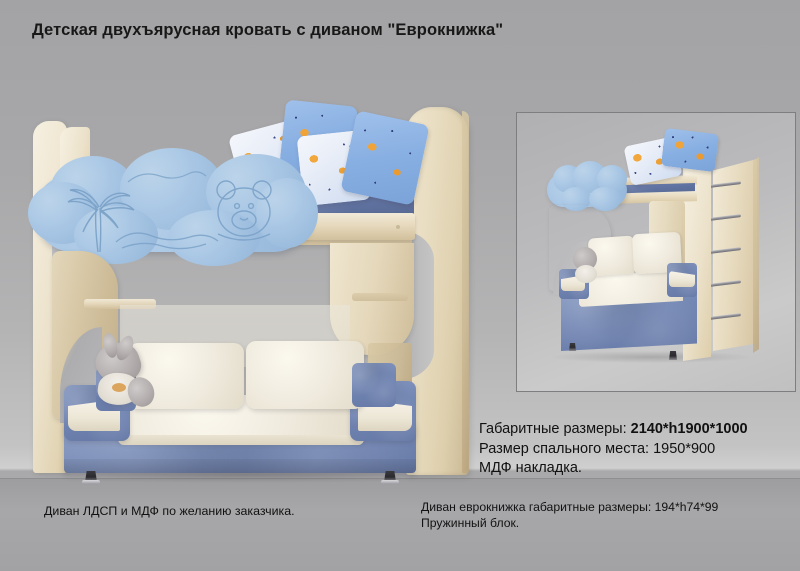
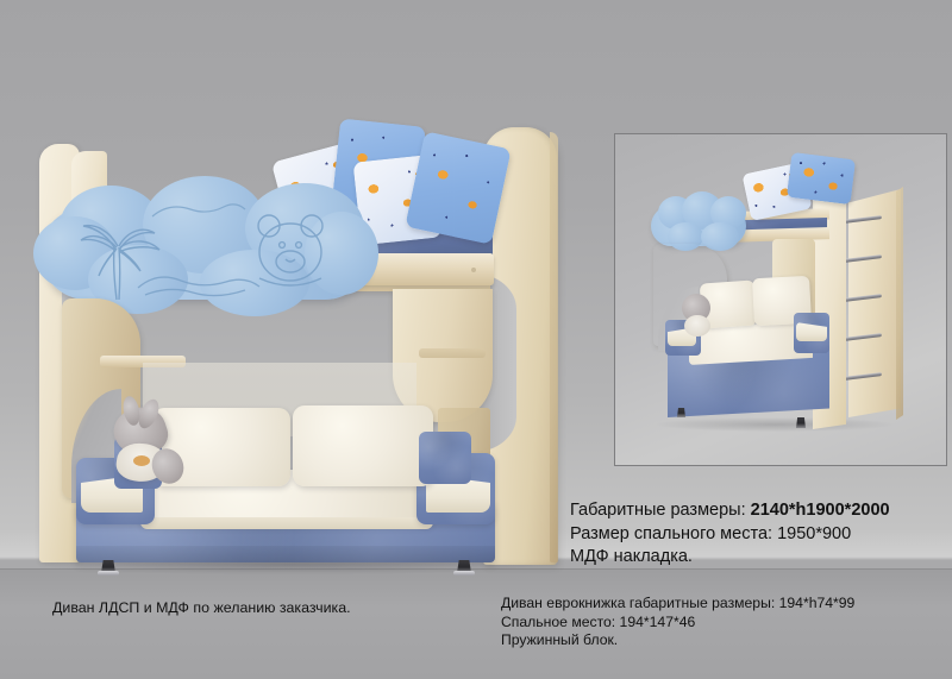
- Детская двухъярусная кровать с диваном "Еврокнижка"
- Габаритные размеры: 2140*h1900*1000
+ Габаритные размеры: 2140*h1900*2000
  Размер спального места: 1950*900
  МДФ накладка.
  Диван еврокнижка габаритные размеры: 194*h74*99
+ Спальное место: 194*147*46
  Пружинный блок.
  Диван ЛДСП и МДФ по желанию заказчика.
